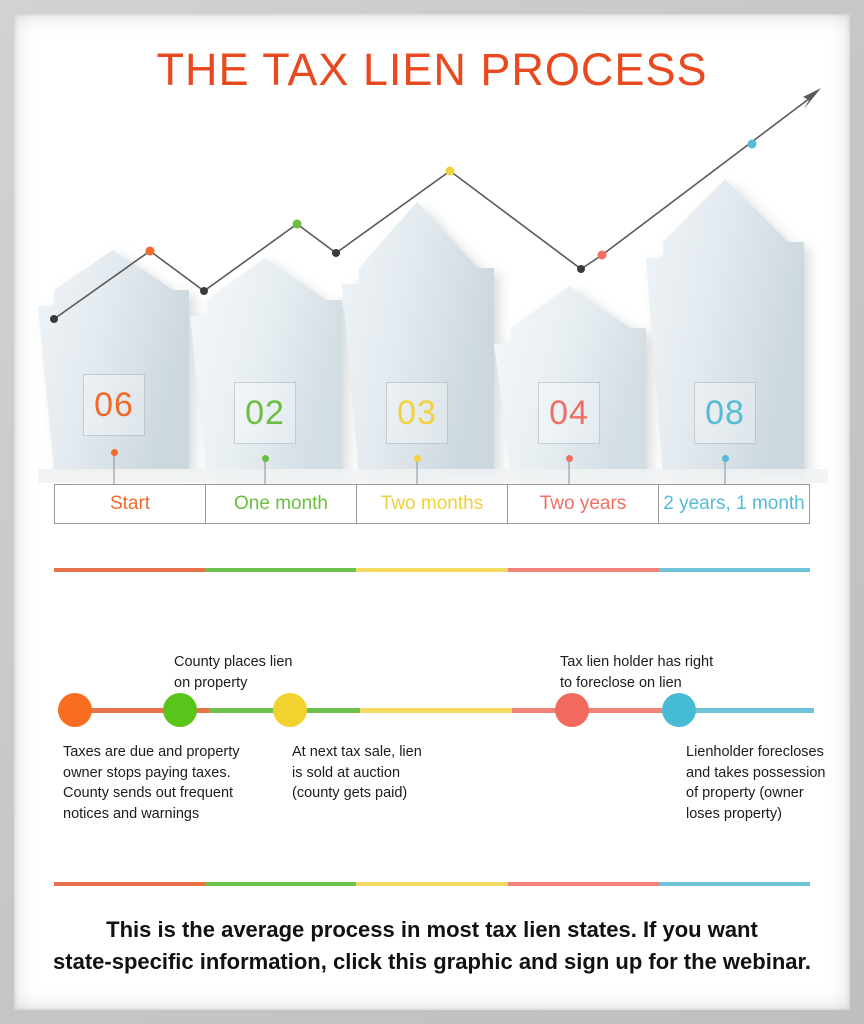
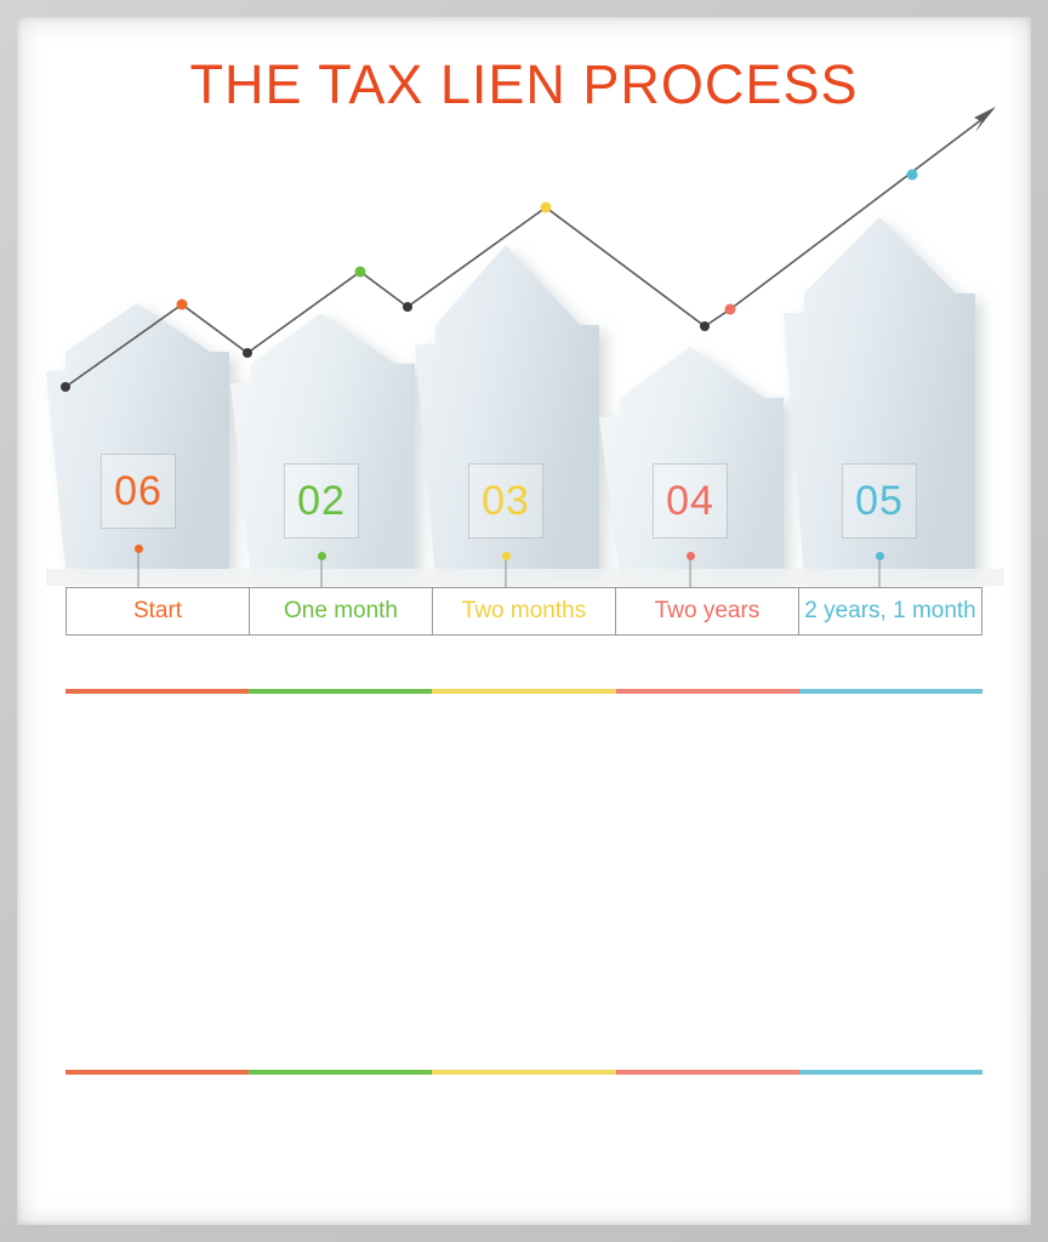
  THE TAX LIEN PROCESS
  06
  02
  03
  04
- 08
+ 05
  Start
  One month
  Two months
  Two years
  2 years, 1 month
- County places lien
- on property
- Tax lien holder has right
- to foreclose on lien
- Taxes are due and property
- owner stops paying taxes.
- County sends out frequent
- notices and warnings
- At next tax sale, lien
- is sold at auction
- (county gets paid)
- Lienholder forecloses
- and takes possession
- of property (owner
- loses property)
- This is the average process in most tax lien states. If you want
- state-specific information, click this graphic and sign up for the webinar.
